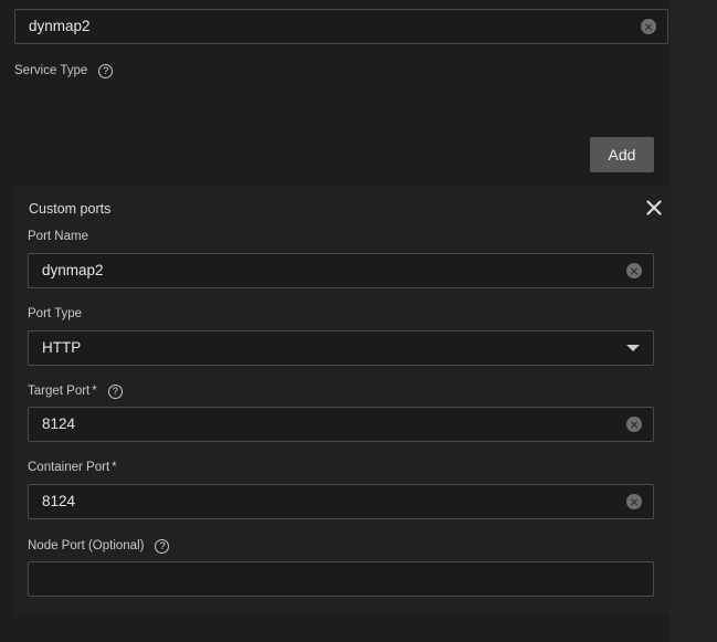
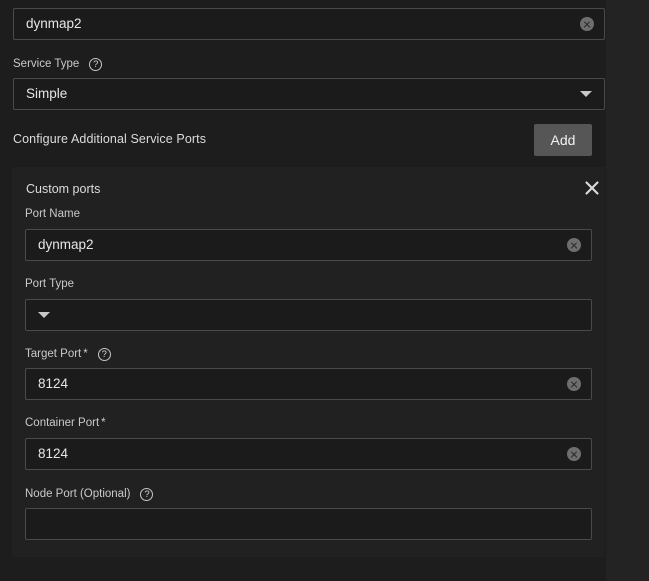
  dynmap2
  Service Type
  ?
+ Simple
+ Configure Additional Service Ports
  Add
  Custom ports
  Port Name
  dynmap2
  Port Type
- HTTP
  Target Port
  *
  ?
  8124
  Container Port
  *
  8124
  Node Port (Optional)
  ?
